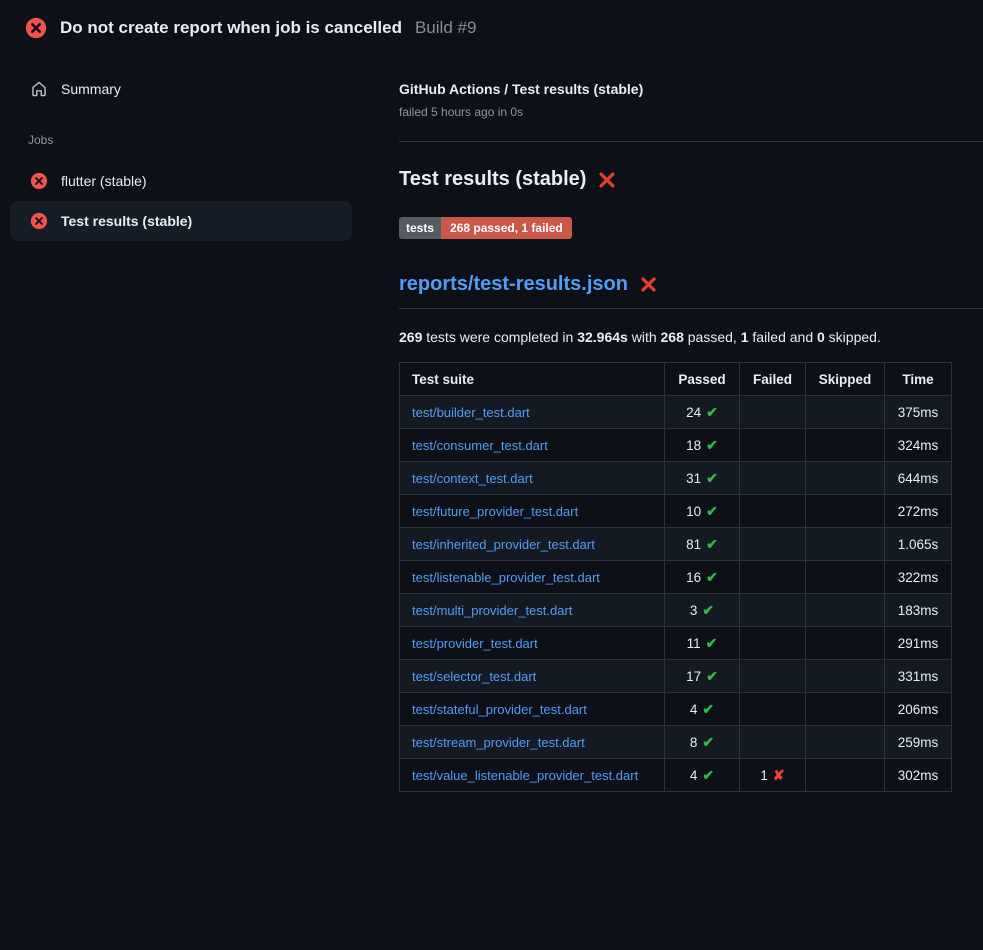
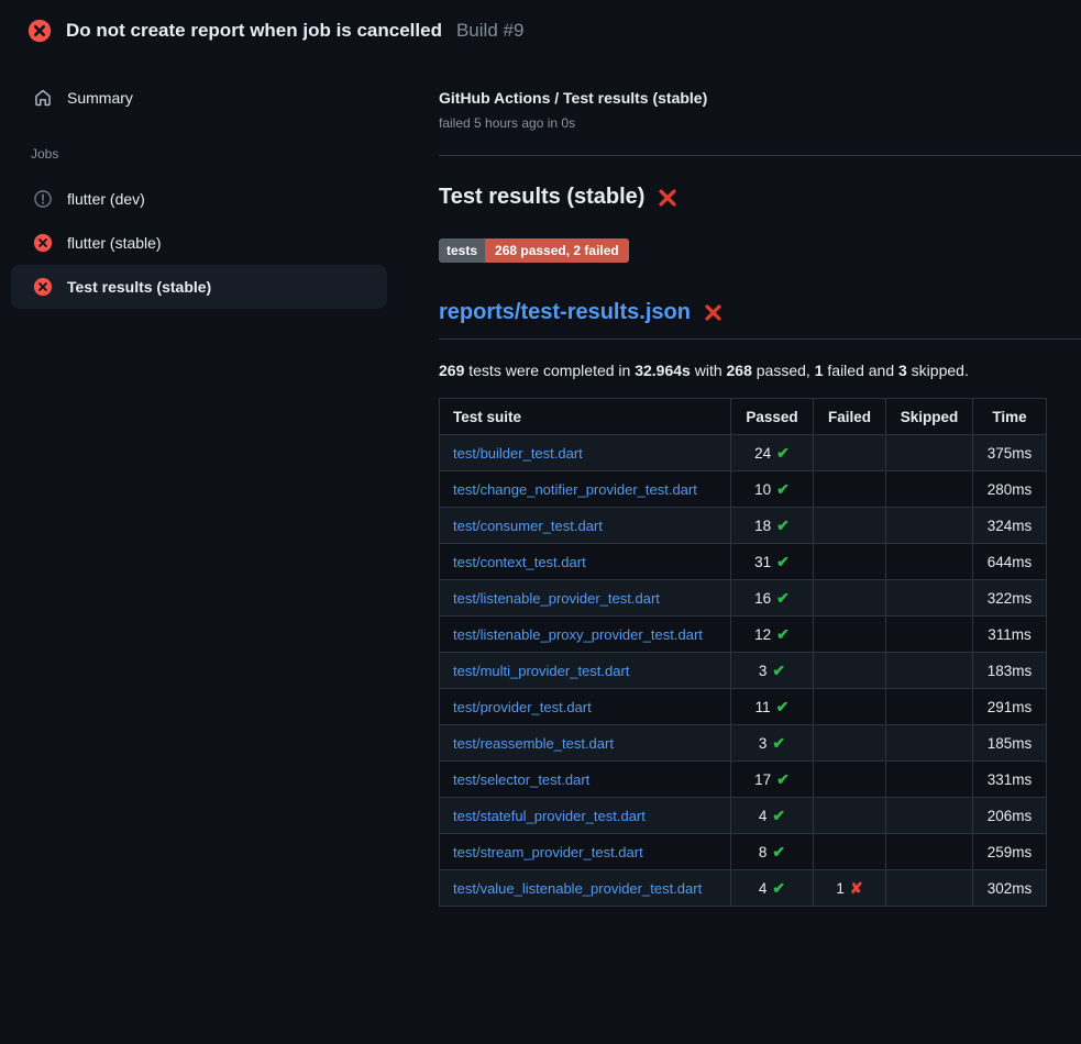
  Do not create report when job is cancelled
  Build #9
  Summary
  Jobs
+ flutter (dev)
  flutter (stable)
  Test results (stable)
  GitHub Actions / Test results (stable)
  failed 5 hours ago in 0s
  Test results (stable)
  tests
- 268 passed, 1 failed
+ 268 passed, 2 failed
  reports/test-results.json
- 269 tests were completed in 32.964s with 268 passed, 1 failed and 0 skipped.
+ 269 tests were completed in 32.964s with 268 passed, 1 failed and 3 skipped.
  Test suite	Passed	Failed	Skipped	Time
  test/builder_test.dart	24 ✔			375ms
+ test/change_notifier_provider_test.dart	10 ✔			280ms
  test/consumer_test.dart	18 ✔			324ms
  test/context_test.dart	31 ✔			644ms
- test/future_provider_test.dart	10 ✔			272ms
- test/inherited_provider_test.dart	81 ✔			1.065s
  test/listenable_provider_test.dart	16 ✔			322ms
+ test/listenable_proxy_provider_test.dart	12 ✔			311ms
  test/multi_provider_test.dart	3 ✔			183ms
  test/provider_test.dart	11 ✔			291ms
+ test/reassemble_test.dart	3 ✔			185ms
  test/selector_test.dart	17 ✔			331ms
  test/stateful_provider_test.dart	4 ✔			206ms
  test/stream_provider_test.dart	8 ✔			259ms
  test/value_listenable_provider_test.dart	4 ✔	1 ✘		302ms
